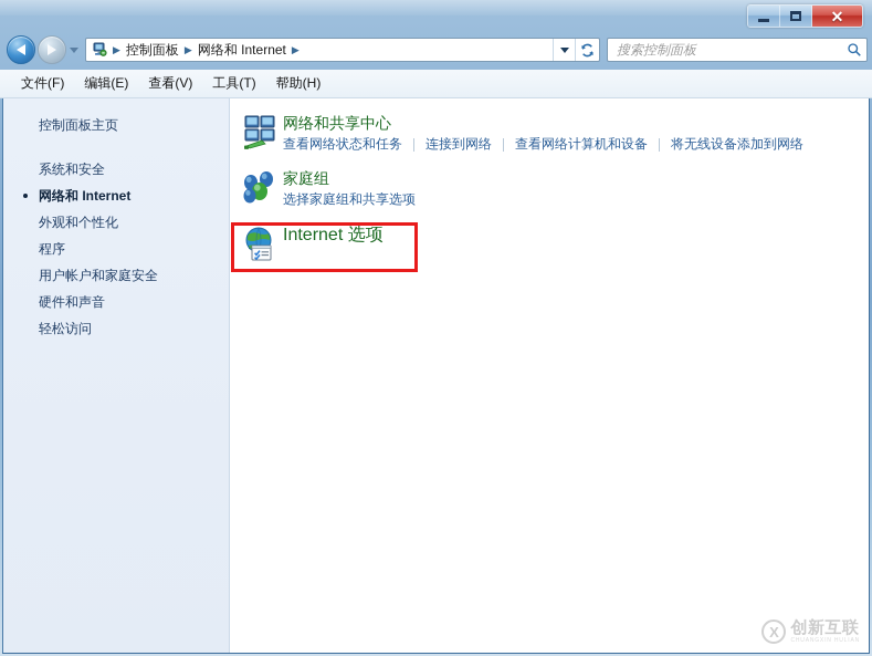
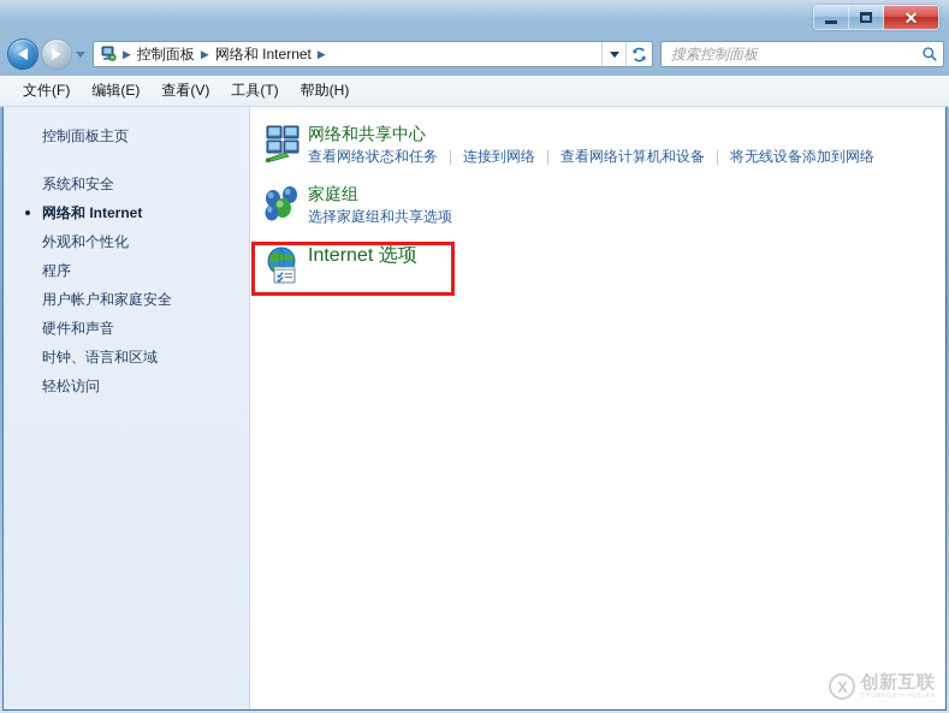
  ✕
  ▶
  控制面板
  ▶
  网络和 Internet
  ▶
  搜索控制面板
  文件(F)
  编辑(E)
  查看(V)
  工具(T)
  帮助(H)
  控制面板主页
  系统和安全
  网络和 Internet
  外观和个性化
  程序
  用户帐户和家庭安全
  硬件和声音
+ 时钟、语言和区域
  轻松访问
  网络和共享中心
  查看网络状态和任务
  连接到网络
  查看网络计算机和设备
  将无线设备添加到网络
  家庭组
  选择家庭组和共享选项
  Internet 选项
  X
  创新互联
